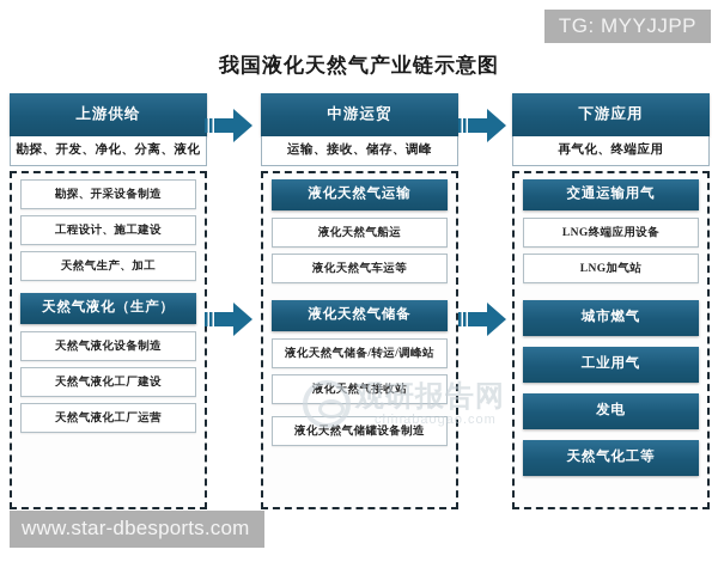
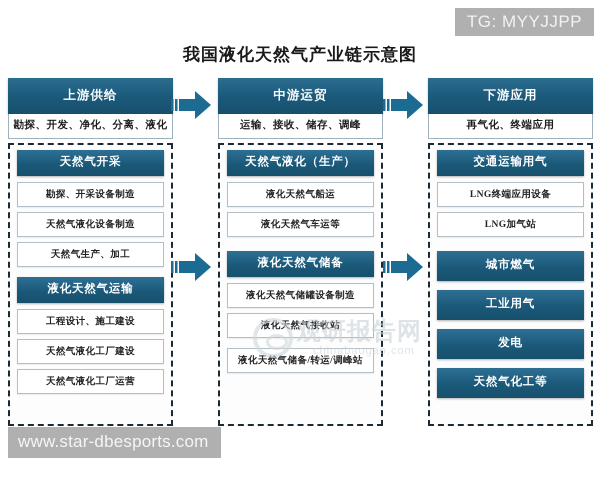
  TG: MYYJJPP
  我国液化天然气产业链示意图
  上游供给
  勘探、开发、净化、分离、液化
+ 天然气开采
  勘探、开采设备制造
- 工程设计、施工建设
+ 天然气液化设备制造
  天然气生产、加工
- 天然气液化（生产）
+ 液化天然气运输
- 天然气液化设备制造
+ 工程设计、施工建设
  天然气液化工厂建设
  天然气液化工厂运营
  中游运贸
  运输、接收、储存、调峰
- 液化天然气运输
+ 天然气液化（生产）
  液化天然气船运
  液化天然气车运等
  液化天然气储备
- 液化天然气储备/转运/调峰站
+ 液化天然气储罐设备制造
  液化天然气接收站
- 液化天然气储罐设备制造
+ 液化天然气储备/转运/调峰站
  下游应用
  再气化、终端应用
  交通运输用气
  LNG终端应用设备
  LNG加气站
  城市燃气
  工业用气
  发电
  天然气化工等
  观研报告网
  chinabaogao.com
  www.star-dbesports.com
